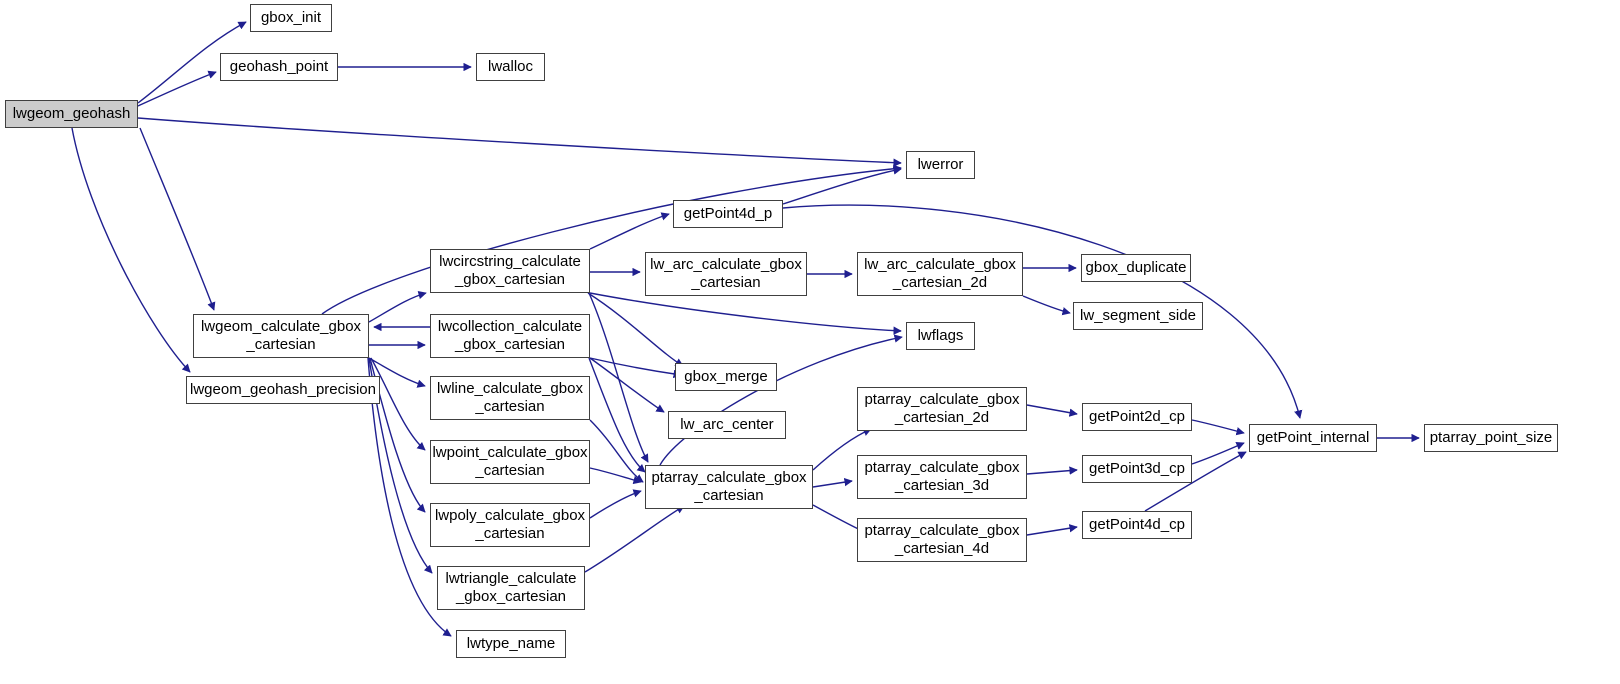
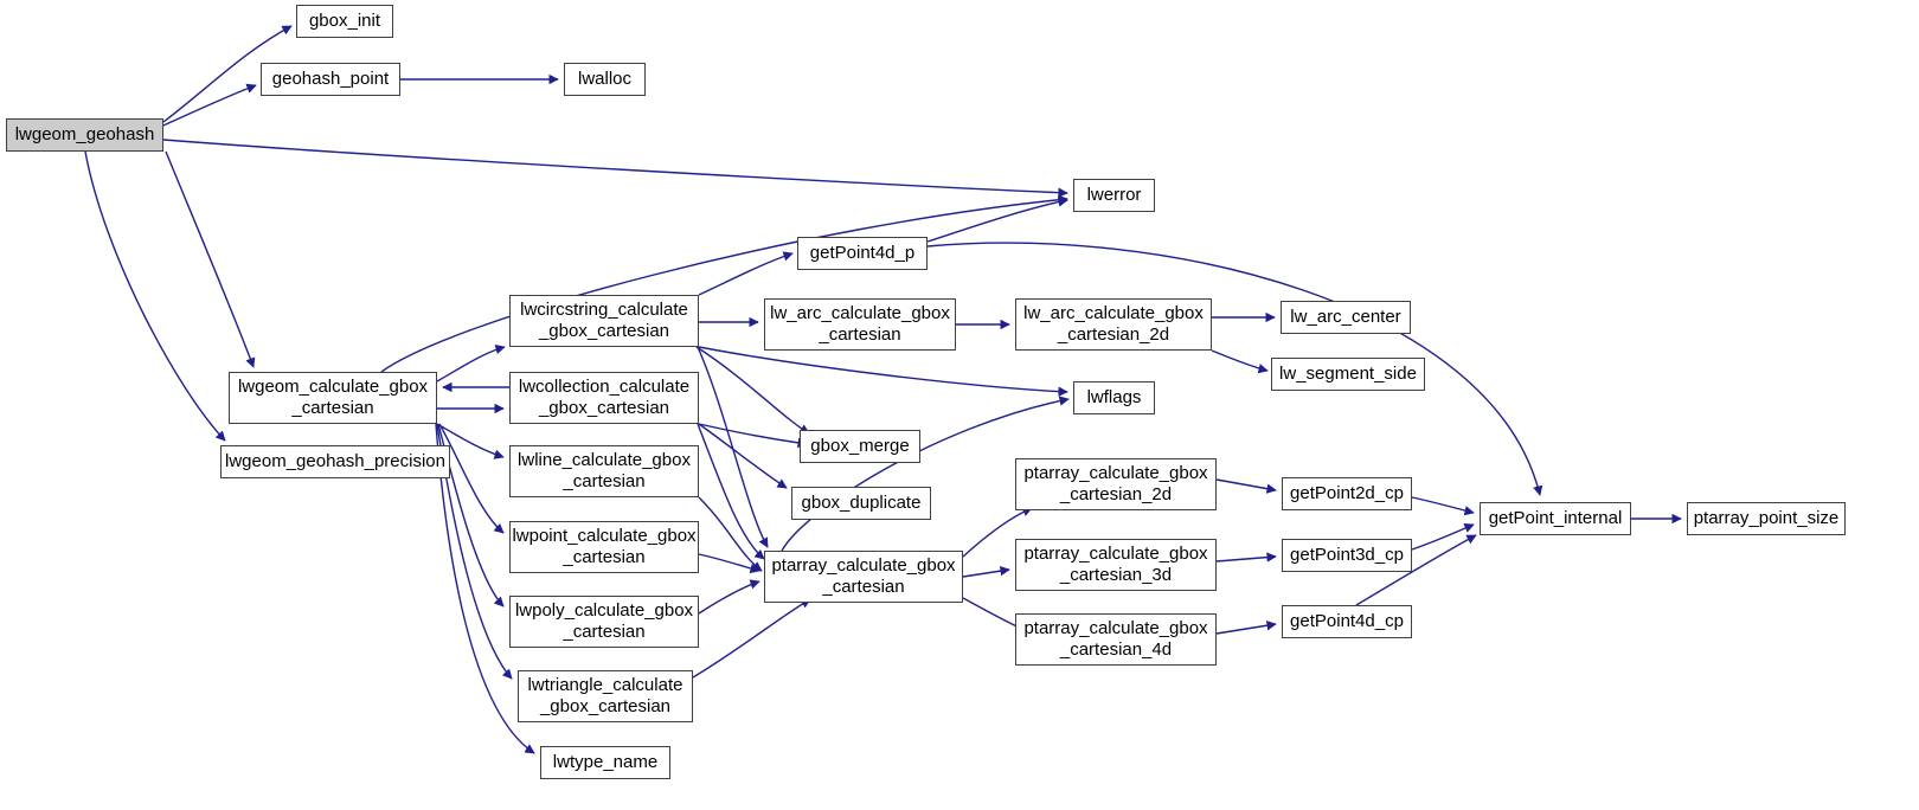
  lwgeom_geohash
  gbox_init
  geohash_point
  lwalloc
  lwerror
  getPoint4d_p
  lwcircstring_calculate
  _gbox_cartesian
  lw_arc_calculate_gbox
  _cartesian
  lw_arc_calculate_gbox
  _cartesian_2d
- gbox_duplicate
+ lw_arc_center
  lw_segment_side
  lwgeom_calculate_gbox
  _cartesian
  lwcollection_calculate
  _gbox_cartesian
  lwflags
  gbox_merge
  lwgeom_geohash_precision
  lwline_calculate_gbox
  _cartesian
  ptarray_calculate_gbox
  _cartesian_2d
  getPoint2d_cp
- lw_arc_center
+ gbox_duplicate
  getPoint_internal
  ptarray_point_size
  lwpoint_calculate_gbox
  _cartesian
  ptarray_calculate_gbox
  _cartesian_3d
  getPoint3d_cp
  ptarray_calculate_gbox
  _cartesian
  lwpoly_calculate_gbox
  _cartesian
  ptarray_calculate_gbox
  _cartesian_4d
  getPoint4d_cp
  lwtriangle_calculate
  _gbox_cartesian
  lwtype_name
